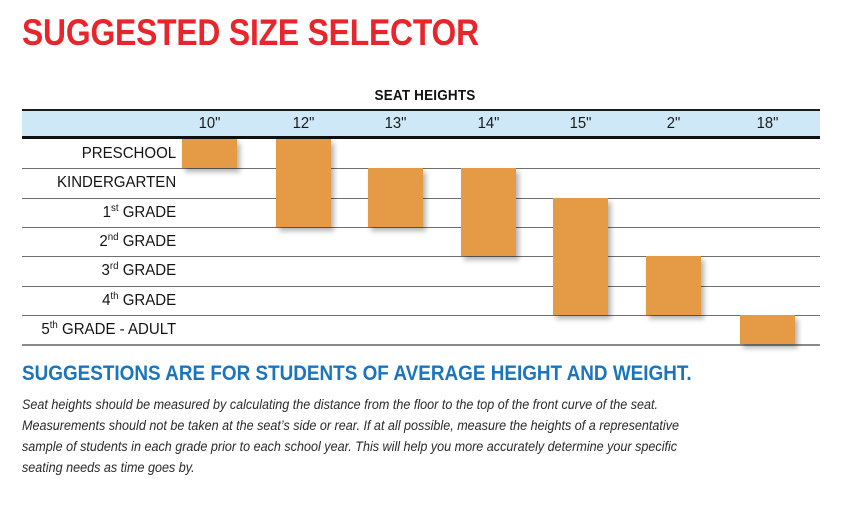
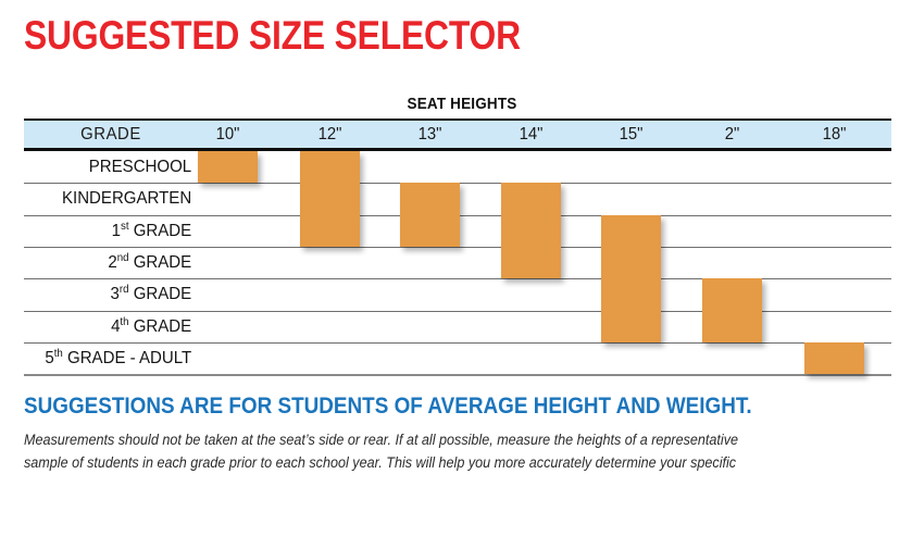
  SUGGESTED SIZE SELECTOR
  SEAT HEIGHTS
+ GRADE
  10"
  12"
  13"
  14"
  15"
  2"
  18"
  PRESCHOOL
  KINDERGARTEN
  1st GRADE
  2nd GRADE
  3rd GRADE
  4th GRADE
  5th GRADE - ADULT
  SUGGESTIONS ARE FOR STUDENTS OF AVERAGE HEIGHT AND WEIGHT.
- Seat heights should be measured by calculating the distance from the floor to the top of the front curve of the seat.
  Measurements should not be taken at the seat’s side or rear. If at all possible, measure the heights of a representative
  sample of students in each grade prior to each school year. This will help you more accurately determine your specific
- seating needs as time goes by.
